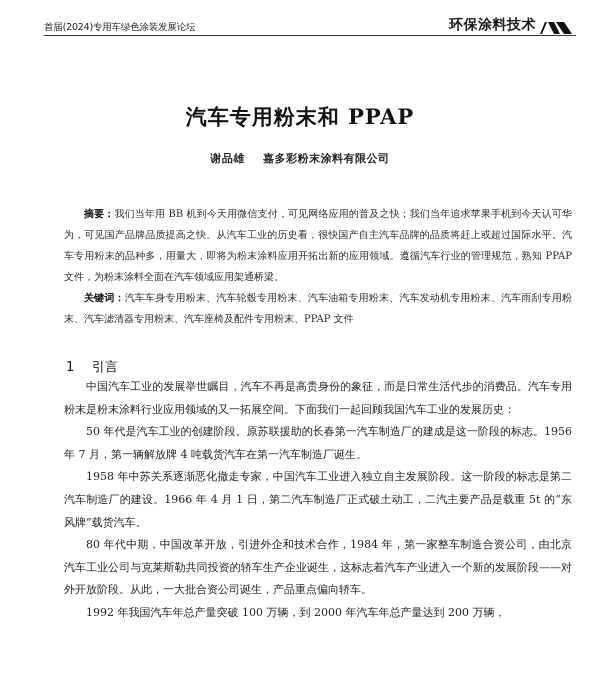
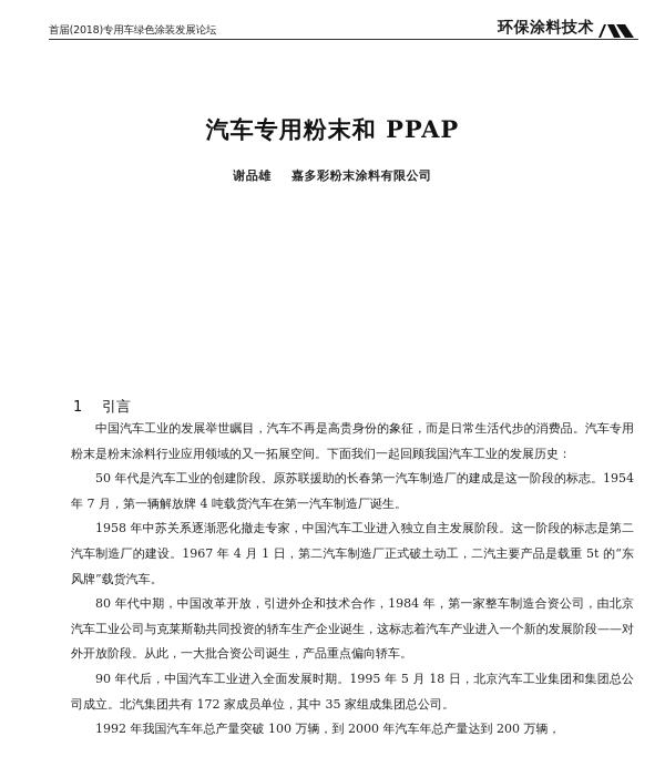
- 首届(2024)专用车绿色涂装发展论坛
+ 首届(2018)专用车绿色涂装发展论坛
  环保涂料技术
  汽车专用粉末和 PPAP
  谢品雄 嘉多彩粉末涂料有限公司
- 摘要：我们当年用 BB 机到今天用微信支付，可见网络应用的普及之快；我们当年追求苹果手机到今天认可华为，可见国产品牌品质提高之快。从汽车工业的历史看，很快国产自主汽车品牌的品质将赶上或超过国际水平。汽车专用粉末的品种多，用量大，即将为粉末涂料应用开拓出新的应用领域。遵循汽车行业的管理规范，熟知 PPAP 文件，为粉末涂料全面在汽车领域应用架通桥梁。
- 关键词：汽车车身专用粉末、汽车轮毂专用粉末、汽车油箱专用粉末、汽车发动机专用粉末、汽车雨刮专用粉末、汽车滤清器专用粉末、汽车座椅及配件专用粉末、PPAP 文件
  1 引言
  中国汽车工业的发展举世瞩目，汽车不再是高贵身份的象征，而是日常生活代步的消费品。汽车专用粉末是粉末涂料行业应用领域的又一拓展空间。下面我们一起回顾我国汽车工业的发展历史：
- 50 年代是汽车工业的创建阶段。原苏联援助的长春第一汽车制造厂的建成是这一阶段的标志。1956 年 7 月，第一辆解放牌 4 吨载货汽车在第一汽车制造厂诞生。
+ 50 年代是汽车工业的创建阶段。原苏联援助的长春第一汽车制造厂的建成是这一阶段的标志。1954 年 7 月，第一辆解放牌 4 吨载货汽车在第一汽车制造厂诞生。
- 1958 年中苏关系逐渐恶化撤走专家，中国汽车工业进入独立自主发展阶段。这一阶段的标志是第二汽车制造厂的建设。1966 年 4 月 1 日，第二汽车制造厂正式破土动工，二汽主要产品是载重 5t 的“东风牌”载货汽车。
+ 1958 年中苏关系逐渐恶化撤走专家，中国汽车工业进入独立自主发展阶段。这一阶段的标志是第二汽车制造厂的建设。1967 年 4 月 1 日，第二汽车制造厂正式破土动工，二汽主要产品是载重 5t 的“东风牌”载货汽车。
  80 年代中期，中国改革开放，引进外企和技术合作，1984 年，第一家整车制造合资公司，由北京汽车工业公司与克莱斯勒共同投资的轿车生产企业诞生，这标志着汽车产业进入一个新的发展阶段——对外开放阶段。从此，一大批合资公司诞生，产品重点偏向轿车。
+ 90 年代后，中国汽车工业进入全面发展时期。1995 年 5 月 18 日，北京汽车工业集团和集团总公司成立。北汽集团共有 172 家成员单位，其中 35 家组成集团总公司。
  1992 年我国汽车年总产量突破 100 万辆，到 2000 年汽车年总产量达到 200 万辆，
